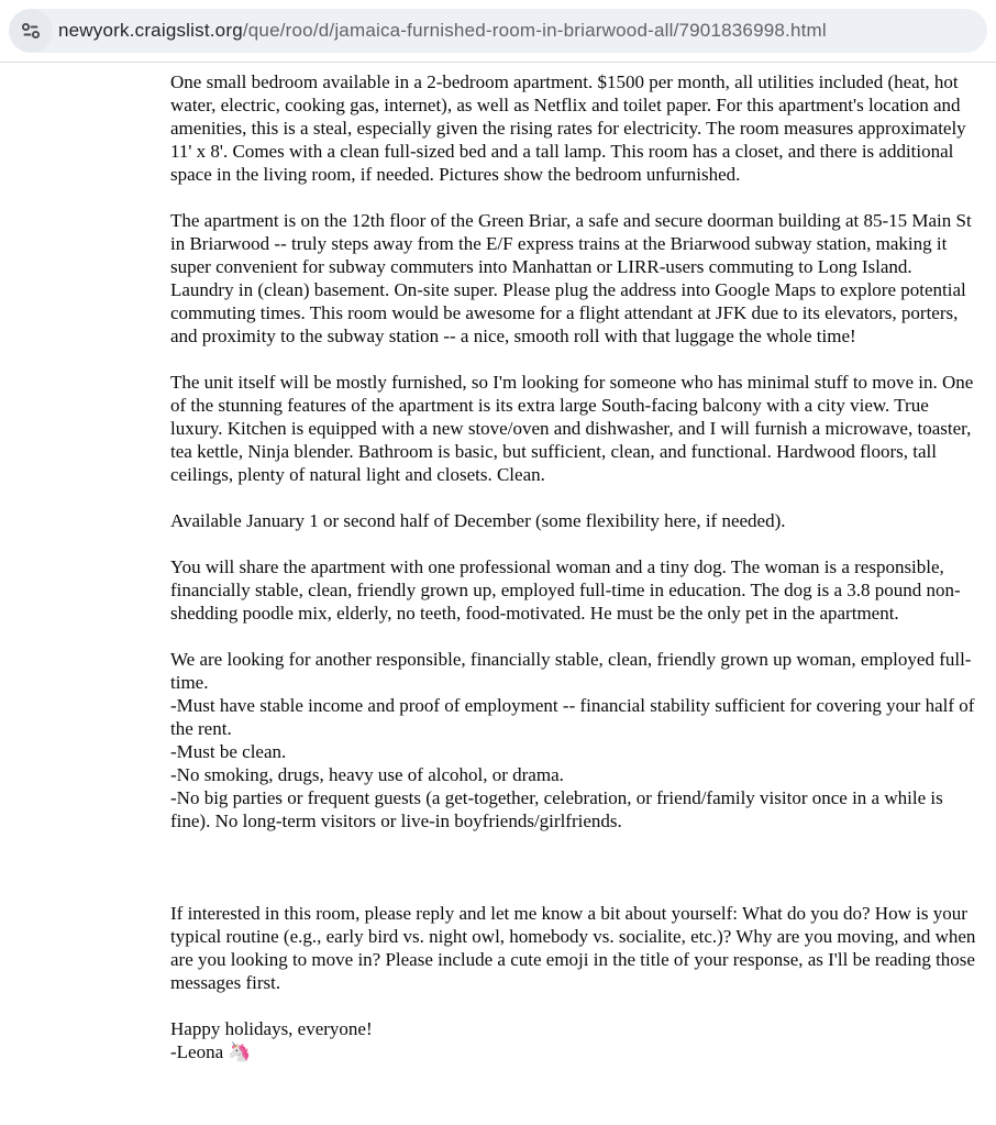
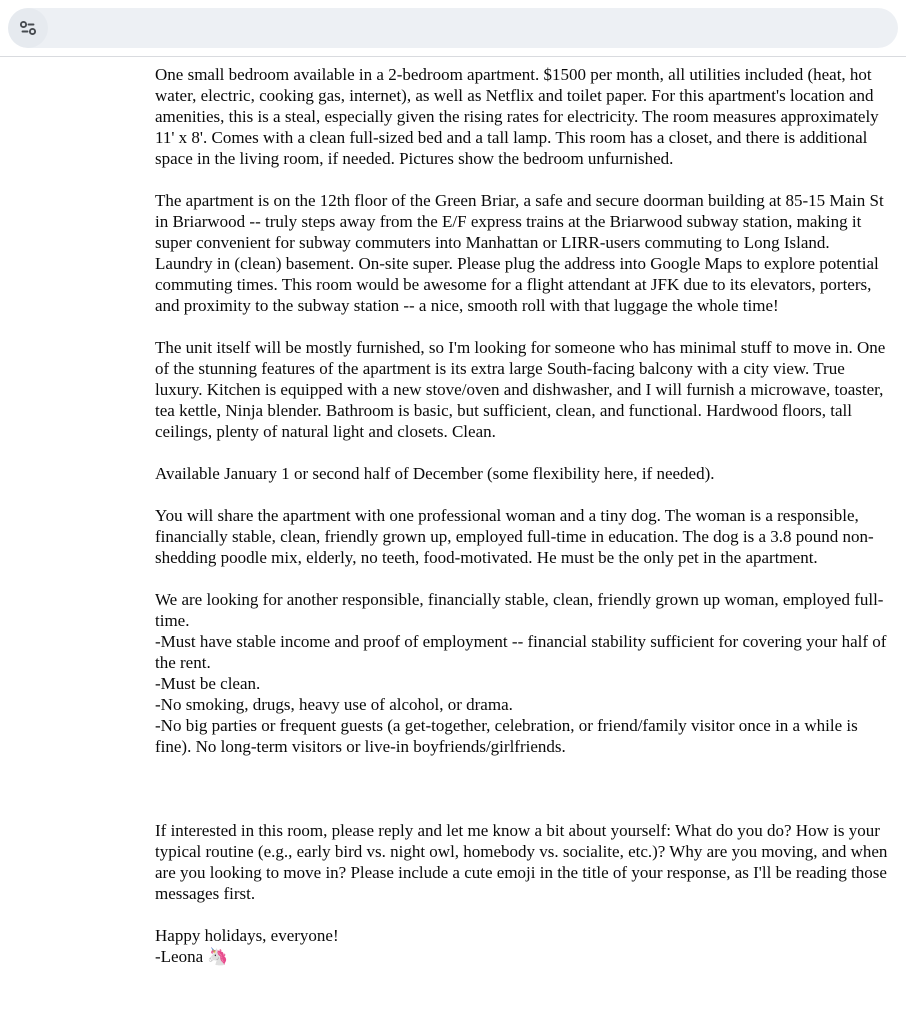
- newyork.craigslist.org/que/roo/d/jamaica-furnished-room-in-briarwood-all/7901836998.html
  One small bedroom available in a 2-bedroom apartment. $1500 per month, all utilities included (heat, hot water, electric, cooking gas, internet), as well as Netflix and toilet paper. For this apartment's location and amenities, this is a steal, especially given the rising rates for electricity. The room measures approximately 11' x 8'. Comes with a clean full-sized bed and a tall lamp. This room has a closet, and there is additional space in the living room, if needed. Pictures show the bedroom unfurnished.
  The apartment is on the 12th floor of the Green Briar, a safe and secure doorman building at 85-15 Main St in Briarwood -- truly steps away from the E/F express trains at the Briarwood subway station, making it super convenient for subway commuters into Manhattan or LIRR-users commuting to Long Island. Laundry in (clean) basement. On-site super. Please plug the address into Google Maps to explore potential commuting times. This room would be awesome for a flight attendant at JFK due to its elevators, porters, and proximity to the subway station -- a nice, smooth roll with that luggage the whole time!
  The unit itself will be mostly furnished, so I'm looking for someone who has minimal stuff to move in. One of the stunning features of the apartment is its extra large South-facing balcony with a city view. True luxury. Kitchen is equipped with a new stove/oven and dishwasher, and I will furnish a microwave, toaster, tea kettle, Ninja blender. Bathroom is basic, but sufficient, clean, and functional. Hardwood floors, tall ceilings, plenty of natural light and closets. Clean.
  Available January 1 or second half of December (some flexibility here, if needed).
  You will share the apartment with one professional woman and a tiny dog. The woman is a responsible, financially stable, clean, friendly grown up, employed full-time in education. The dog is a 3.8 pound non-shedding poodle mix, elderly, no teeth, food-motivated. He must be the only pet in the apartment.
  We are looking for another responsible, financially stable, clean, friendly grown up woman, employed full-time.
  -Must have stable income and proof of employment -- financial stability sufficient for covering your half of the rent.
  -Must be clean.
  -No smoking, drugs, heavy use of alcohol, or drama.
  -No big parties or frequent guests (a get-together, celebration, or friend/family visitor once in a while is fine). No long-term visitors or live-in boyfriends/girlfriends.
  If interested in this room, please reply and let me know a bit about yourself: What do you do? How is your typical routine (e.g., early bird vs. night owl, homebody vs. socialite, etc.)? Why are you moving, and when are you looking to move in? Please include a cute emoji in the title of your response, as I'll be reading those messages first.
  Happy holidays, everyone!
  -Leona 🦄
